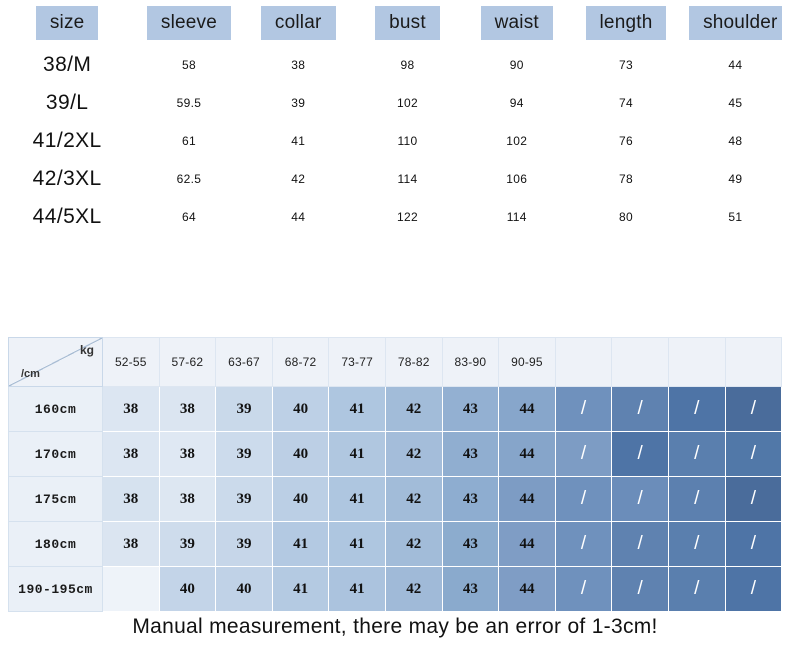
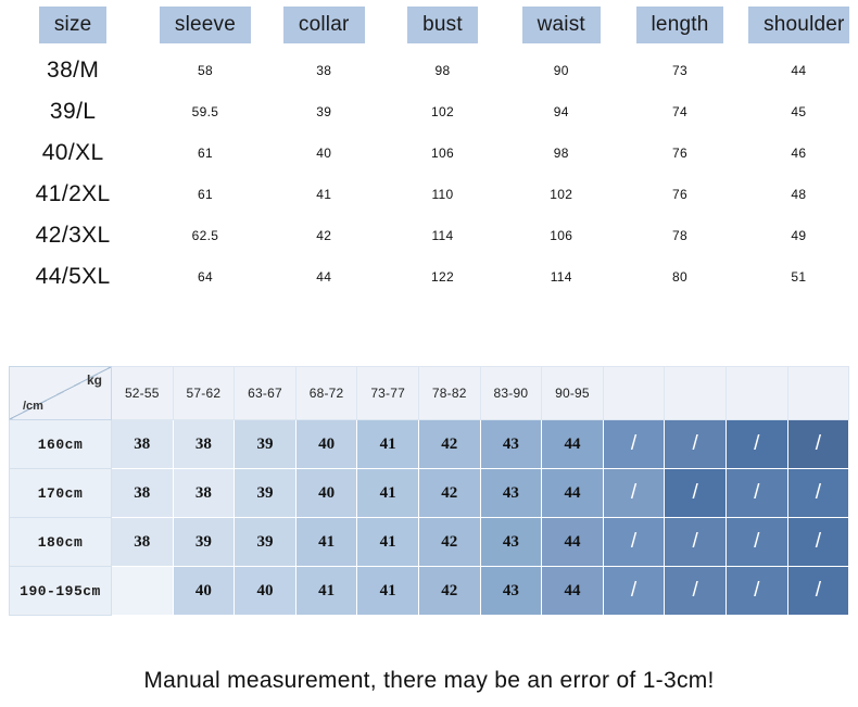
  size	sleeve	collar	bust	waist	length	shoulder
  38/M	58	38	98	90	73	44
  39/L	59.5	39	102	94	74	45
+ 40/XL	61	40	106	98	76	46
  41/2XL	61	41	110	102	76	48
  42/3XL	62.5	42	114	106	78	49
  44/5XL	64	44	122	114	80	51
  kg /cm	52-55	57-62	63-67	68-72	73-77	78-82	83-90	90-95
  160cm	38	38	39	40	41	42	43	44	/	/	/	/
  170cm	38	38	39	40	41	42	43	44	/	/	/	/
- 175cm	38	38	39	40	41	42	43	44	/	/	/	/
  180cm	38	39	39	41	41	42	43	44	/	/	/	/
  190-195cm		40	40	41	41	42	43	44	/	/	/	/
  Manual measurement, there may be an error of 1-3cm!
